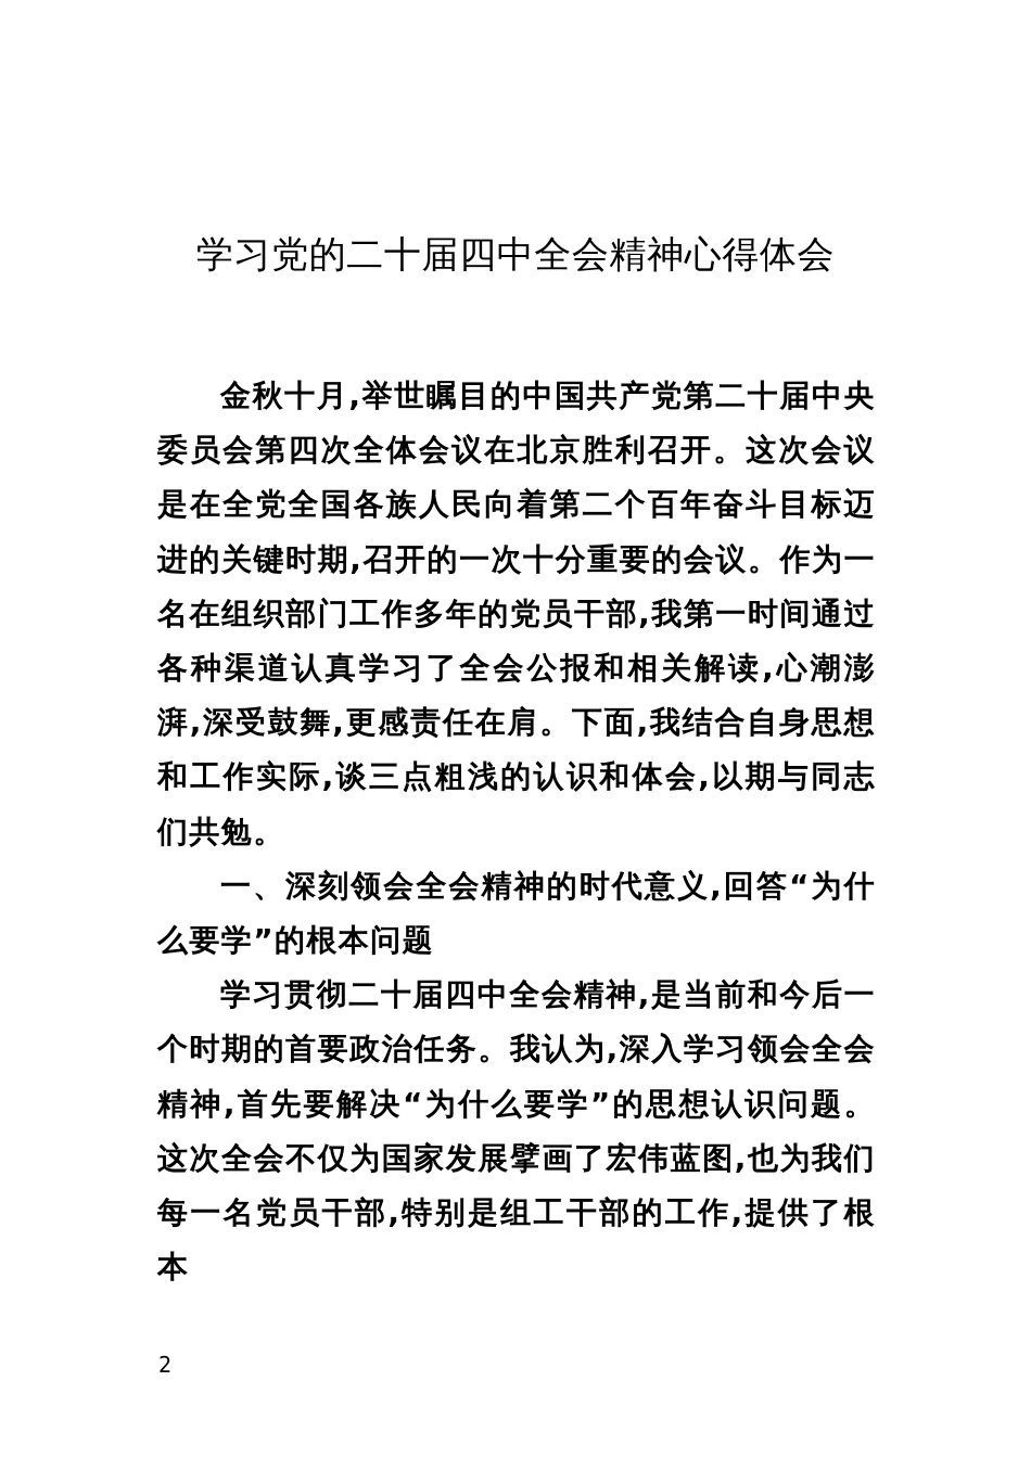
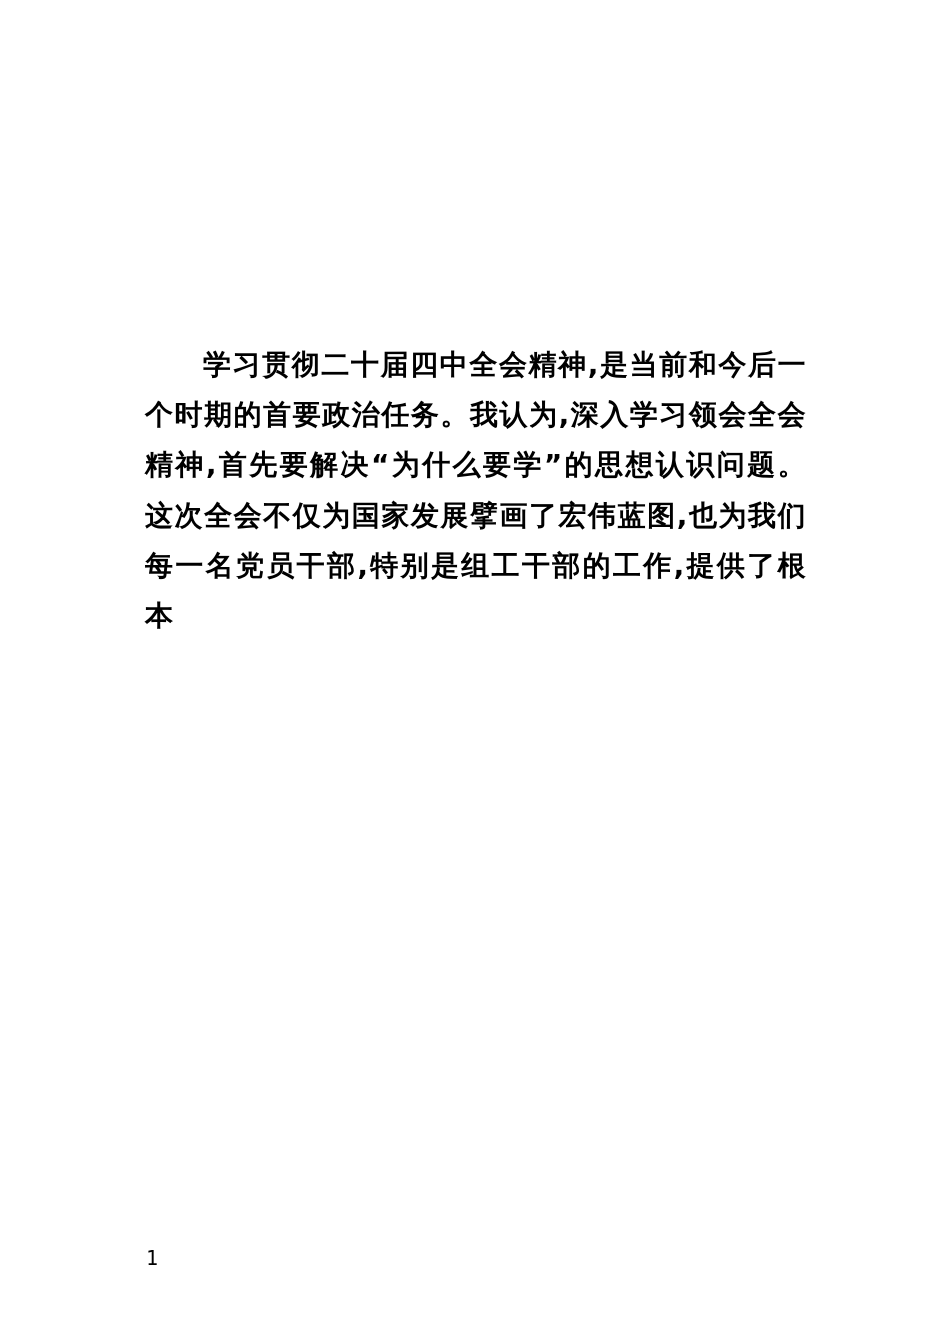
- 学习党的二十届四中全会精神心得体会
- 金秋十月,举世瞩目的中国共产党第二十届中央委员会第四次全体会议在北京胜利召开。这次会议是在全党全国各族人民向着第二个百年奋斗目标迈进的关键时期,召开的一次十分重要的会议。作为一名在组织部门工作多年的党员干部,我第一时间通过各种渠道认真学习了全会公报和相关解读,心潮澎湃,深受鼓舞,更感责任在肩。下面,我结合自身思想和工作实际,谈三点粗浅的认识和体会,以期与同志们共勉。
- 一、深刻领会全会精神的时代意义,回答“为什么要学”的根本问题
  学习贯彻二十届四中全会精神,是当前和今后一个时期的首要政治任务。我认为,深入学习领会全会精神,首先要解决“为什么要学”的思想认识问题。这次全会不仅为国家发展擘画了宏伟蓝图,也为我们每一名党员干部,特别是组工干部的工作,提供了根本
- 2
+ 1
